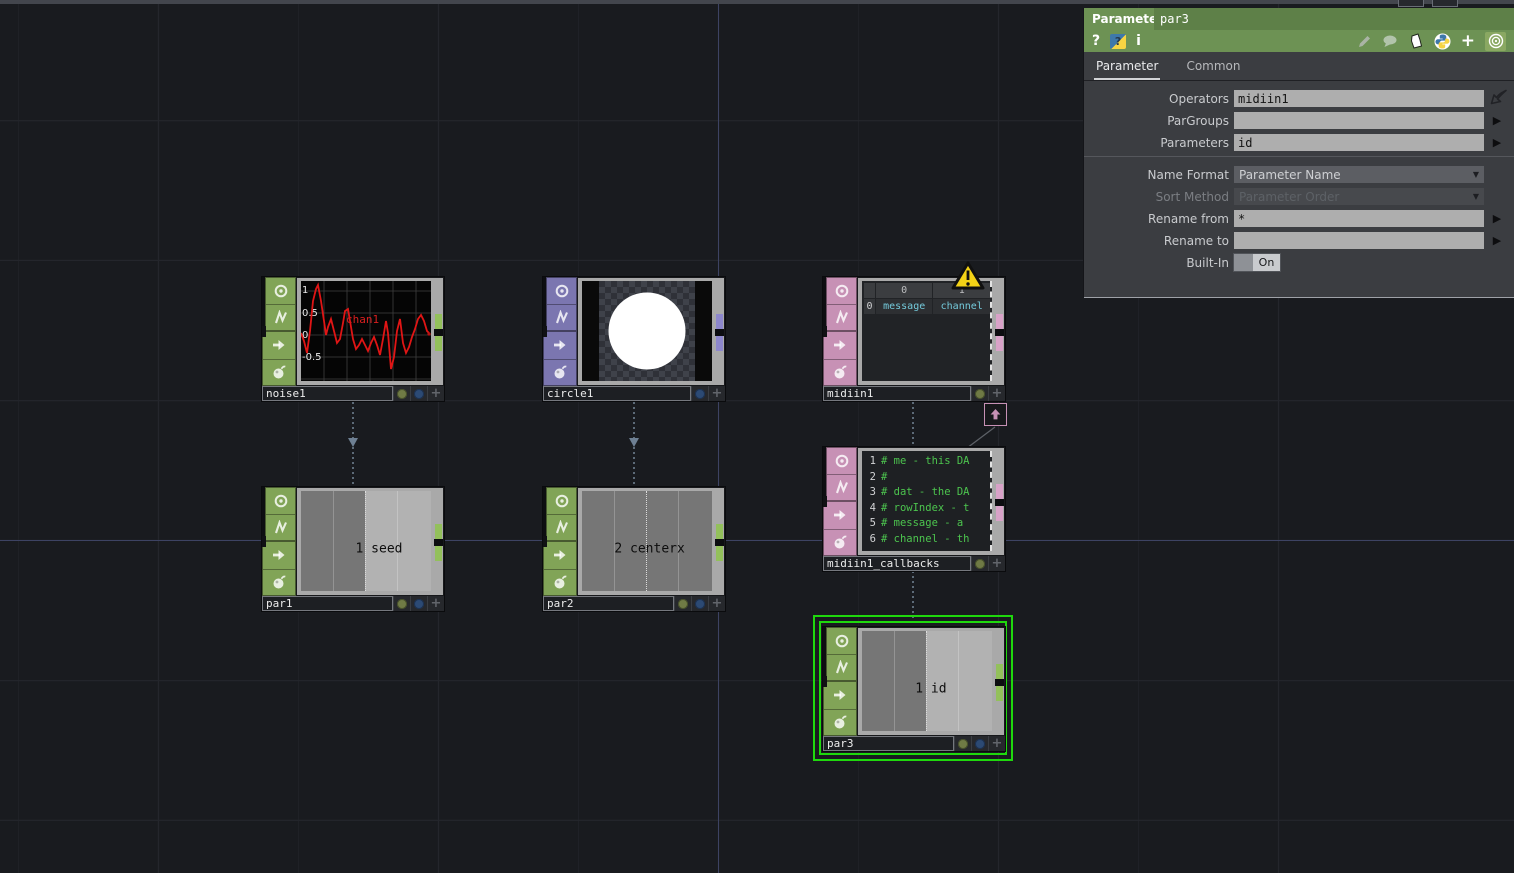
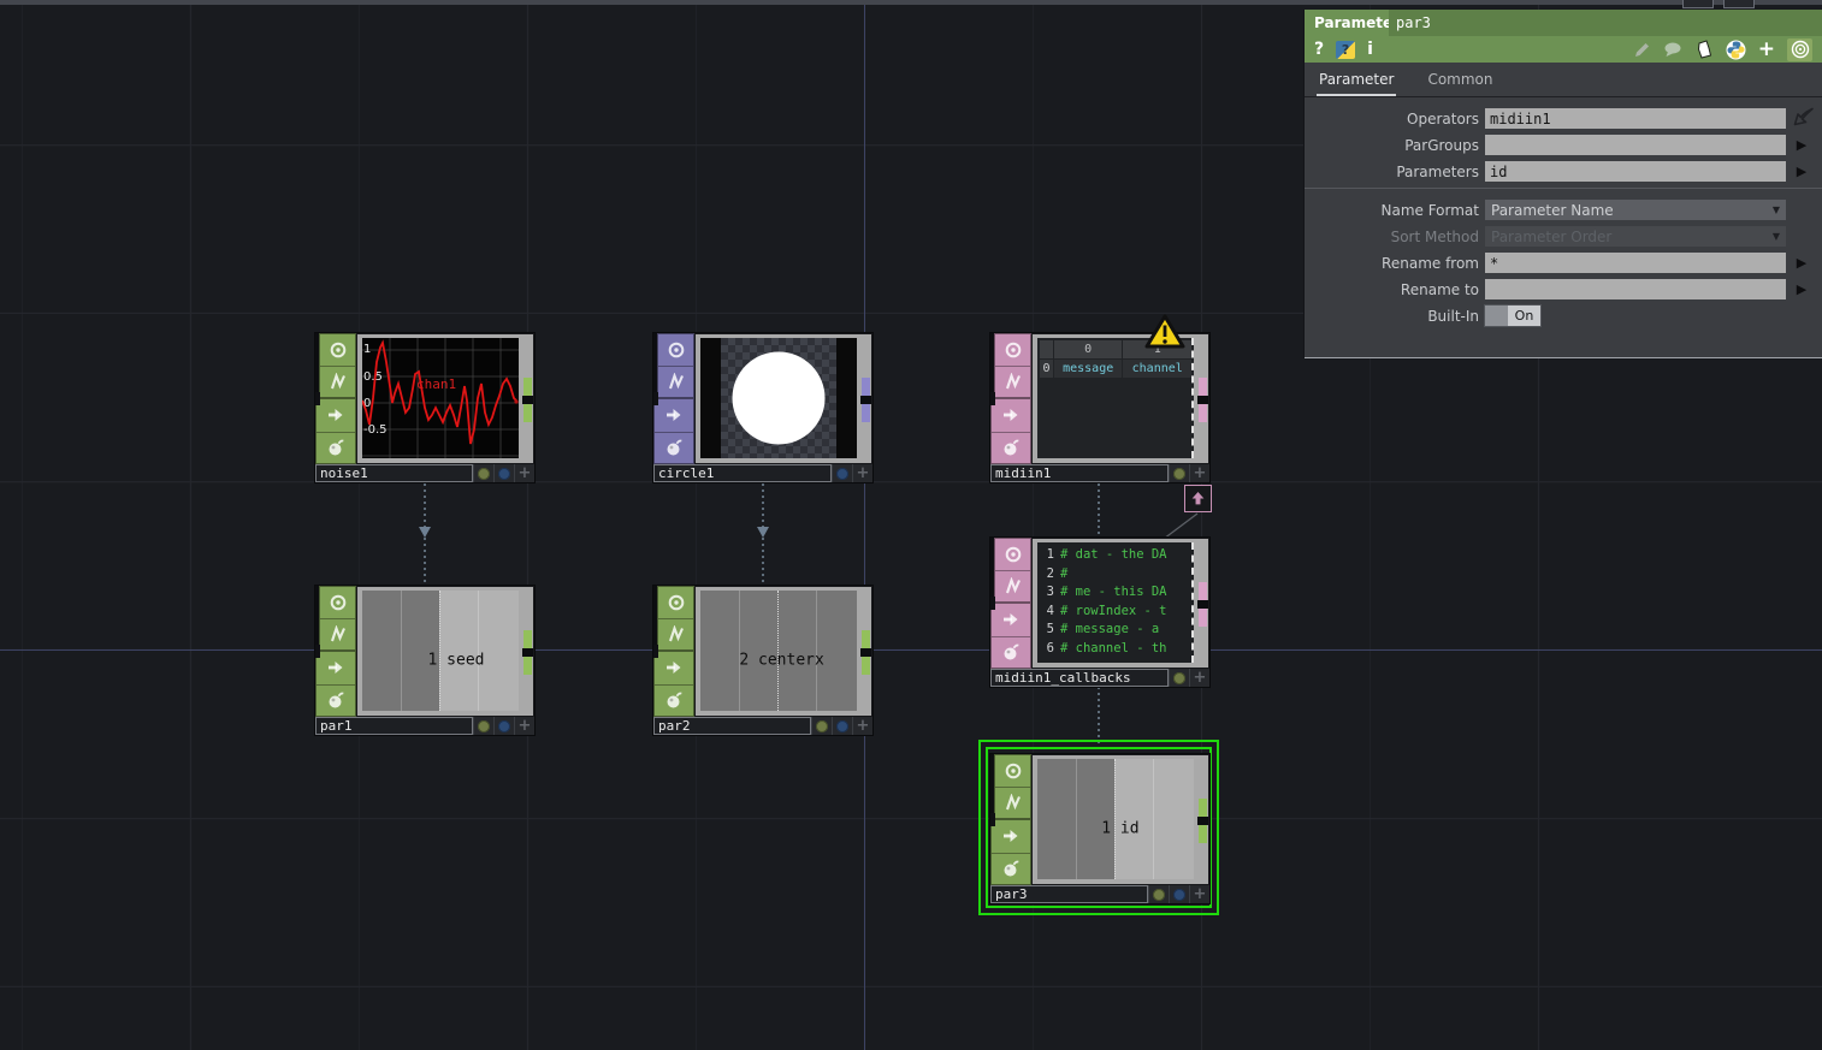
  1
  0.5
  0
  -0.5
  han1
  noise1
  +
  circle1
  +
  0
  1
  0
  message
  channel
  midiin1
  +
  1 seed
  par1
  +
  2 centerx
  par2
  +
  1
- # me - this DA
+ # dat - the DA
  2
  #
  3
- # dat - the DA
+ # me - this DA
  4
  # rowIndex - t
  5
  # message - a
  6
  # channel - th
  midiin1_callbacks
  +
  1 id
  par3
  +
  Paramet
  par3
  ?
  ?
  i
  +
  Parameter
  Common
  Operators
  midiin1
  ParGroups
  ▶
  Parameters
  id
  ▶
  Name Format
  Parameter Name
  ▼
  Sort Method
  Parameter Order
  ▼
  Rename from
  *
  ▶
  Rename to
  ▶
  Built-In
  On
